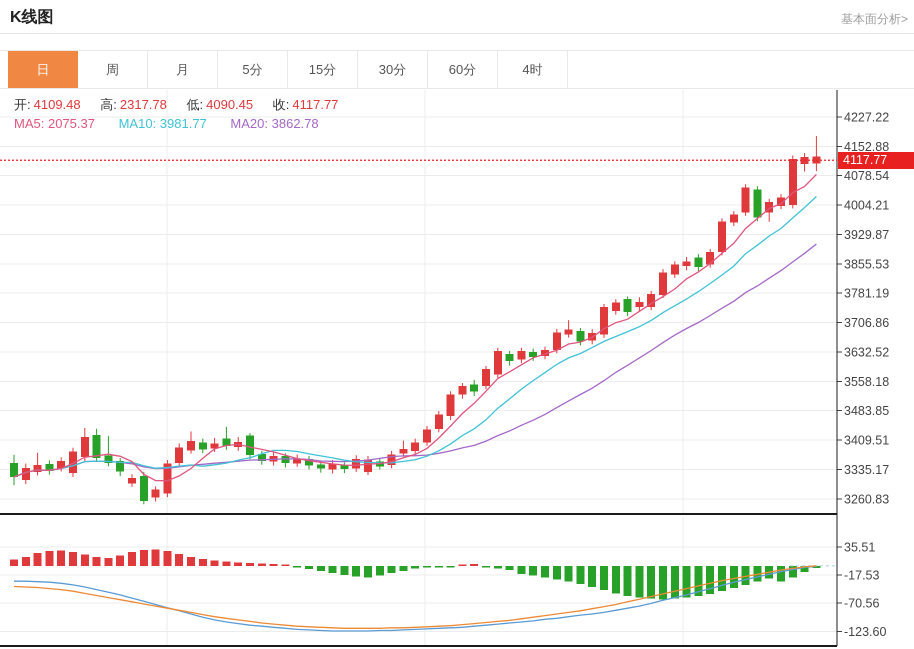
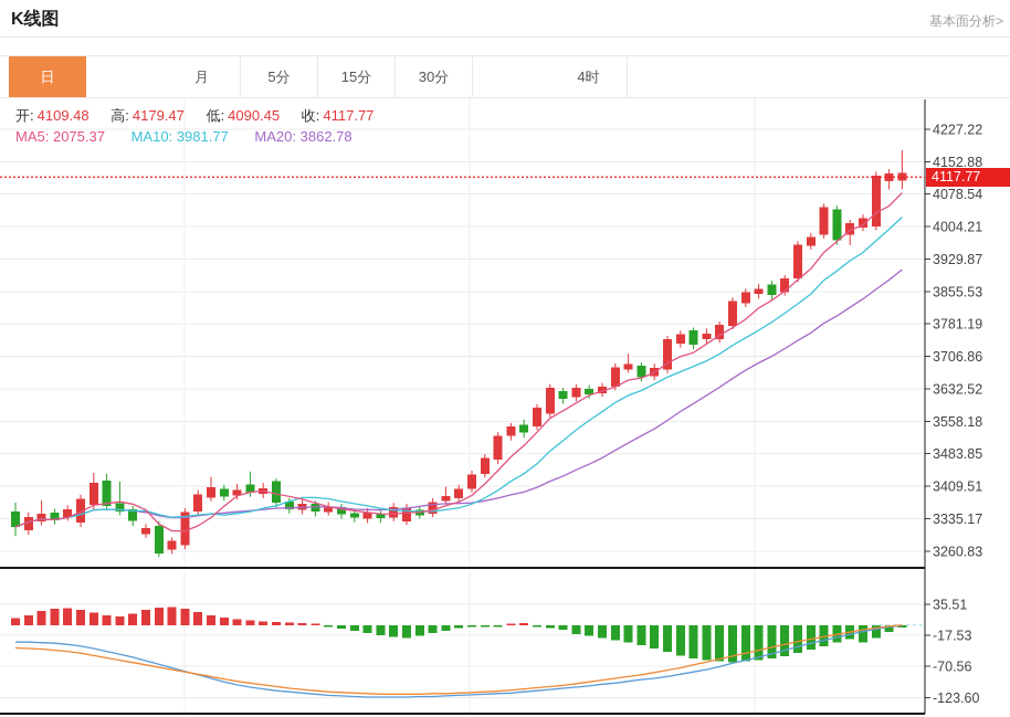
  K线图
  基本面分析>
  日
- 周
  月
  5分
  15分
  30分
- 60分
  4时
  4227.22
  4152.88
  4078.54
  4004.21
  3929.87
  3855.53
  3781.19
  3706.86
  3632.52
  3558.18
  3483.85
  3409.51
  3335.17
  3260.83
  35.51
  -17.53
  -70.56
  -123.60
- 开: 4109.48 高: 2317.78 低: 4090.45 收: 4117.77
+ 开: 4109.48 高: 4179.47 低: 4090.45 收: 4117.77
  MA5: 2075.37 MA10: 3981.77 MA20: 3862.78
  4117.77
